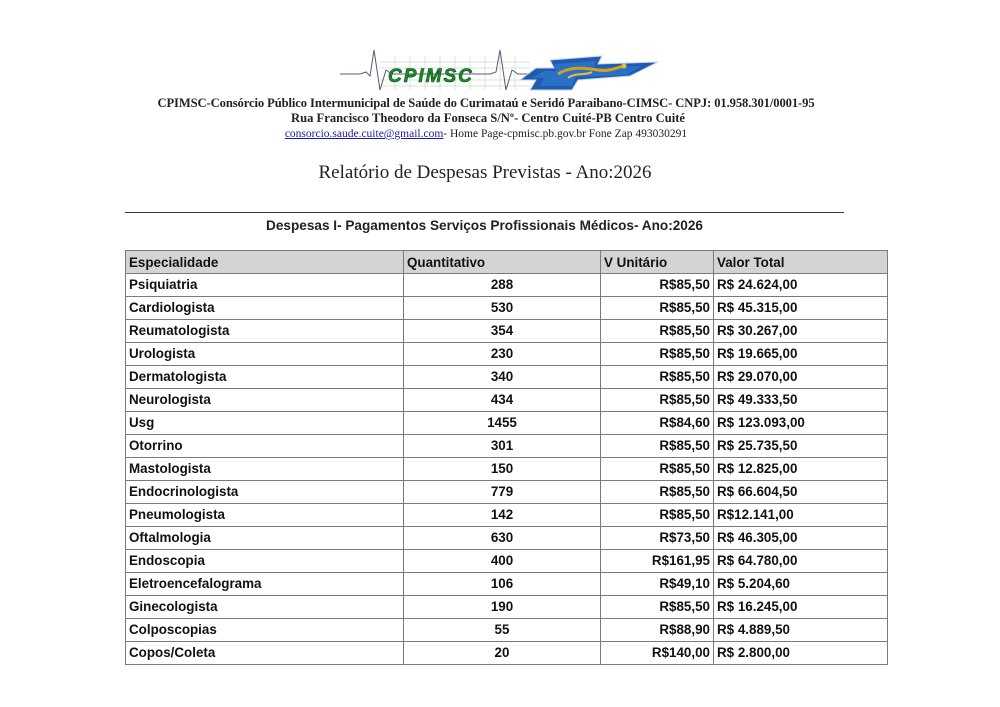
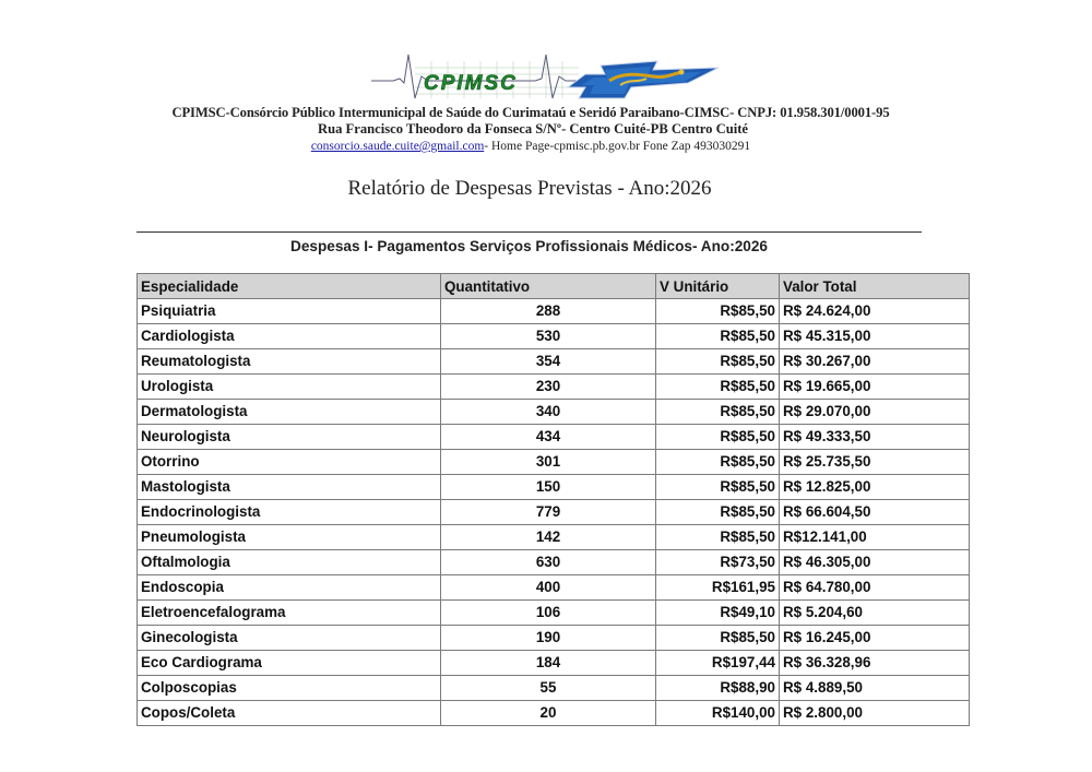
  CPIMSC
  CPIMSC-Consórcio Público Intermunicipal de Saúde do Curimataú e Seridó Paraibano-CIMSC- CNPJ: 01.958.301/0001-95
  Rua Francisco Theodoro da Fonseca S/Nº- Centro Cuité-PB Centro Cuité
  consorcio.saude.cuite@gmail.com- Home Page-cpmisc.pb.gov.br Fone Zap 493030291
  Relatório de Despesas Previstas - Ano:2026
  Despesas I- Pagamentos Serviços Profissionais Médicos- Ano:2026
  Especialidade	Quantitativo	V Unitário	Valor Total
  Psiquiatria	288	R$85,50	R$ 24.624,00
  Cardiologista	530	R$85,50	R$ 45.315,00
  Reumatologista	354	R$85,50	R$ 30.267,00
  Urologista	230	R$85,50	R$ 19.665,00
  Dermatologista	340	R$85,50	R$ 29.070,00
  Neurologista	434	R$85,50	R$ 49.333,50
- Usg	1455	R$84,60	R$ 123.093,00
  Otorrino	301	R$85,50	R$ 25.735,50
  Mastologista	150	R$85,50	R$ 12.825,00
  Endocrinologista	779	R$85,50	R$ 66.604,50
  Pneumologista	142	R$85,50	R$12.141,00
  Oftalmologia	630	R$73,50	R$ 46.305,00
  Endoscopia	400	R$161,95	R$ 64.780,00
  Eletroencefalograma	106	R$49,10	R$ 5.204,60
  Ginecologista	190	R$85,50	R$ 16.245,00
+ Eco Cardiograma	184	R$197,44	R$ 36.328,96
  Colposcopias	55	R$88,90	R$ 4.889,50
  Copos/Coleta	20	R$140,00	R$ 2.800,00
